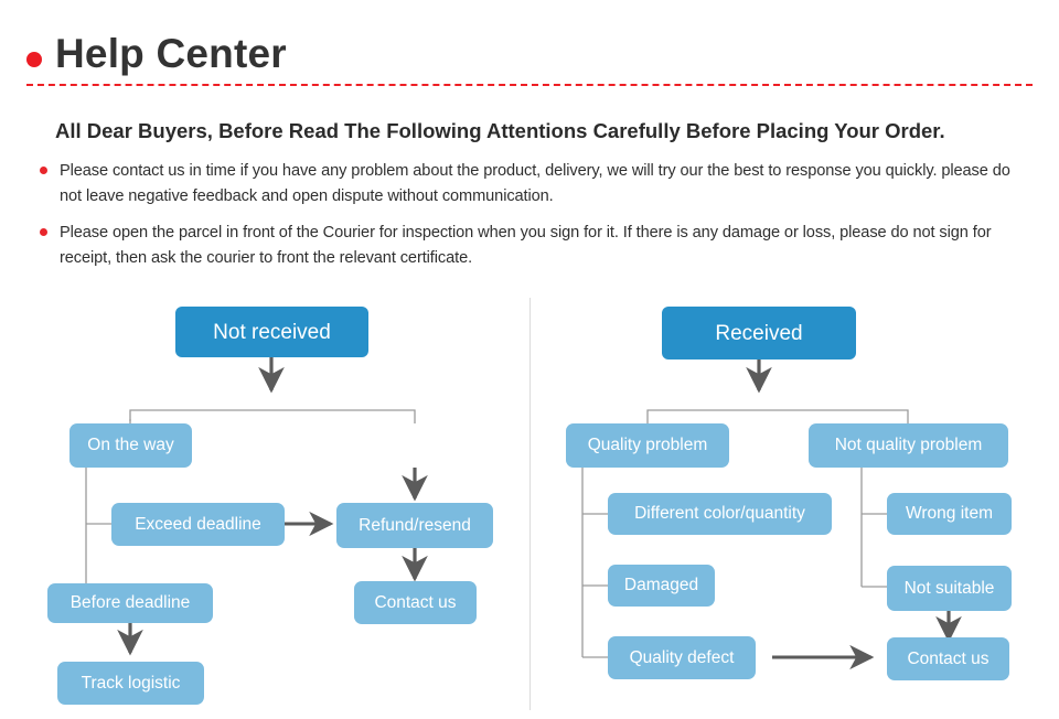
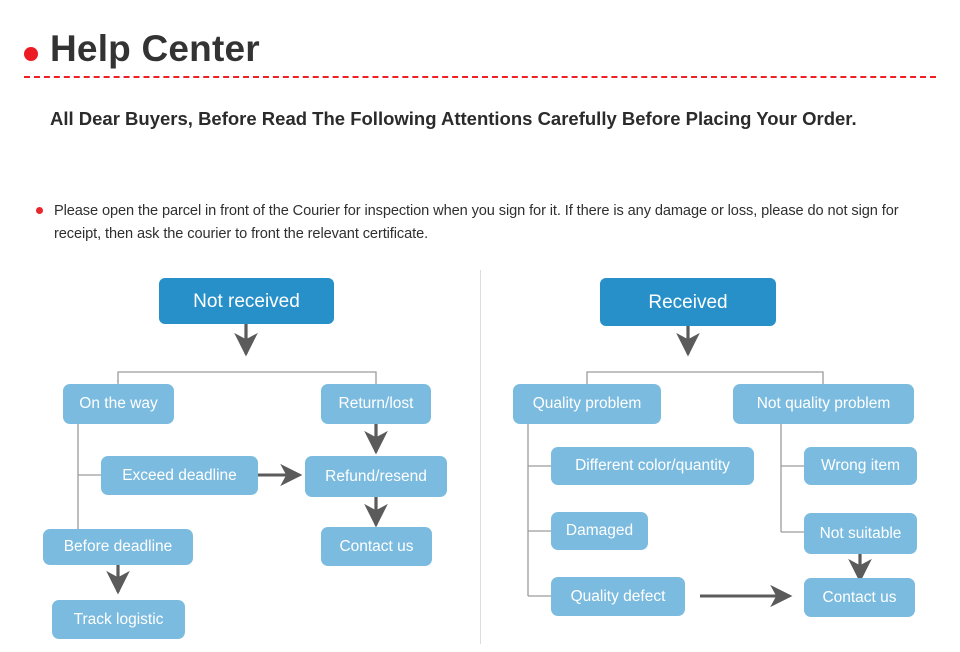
  Help Center
  All Dear Buyers, Before Read The Following Attentions Carefully Before Placing Your Order.
- Please contact us in time if you have any problem about the product, delivery, we will try our the best to response you quickly. please do not leave negative feedback and open dispute without communication.
  Please open the parcel in front of the Courier for inspection when you sign for it. If there is any damage or loss, please do not sign for receipt, then ask the courier to front the relevant certificate.
  Not received
  On the way
+ Return/lost
  Exceed deadline
  Refund/resend
  Before deadline
  Contact us
  Track logistic
  Received
  Quality problem
  Not quality problem
  Different color/quantity
  Wrong item
  Damaged
  Not suitable
  Quality defect
  Contact us
